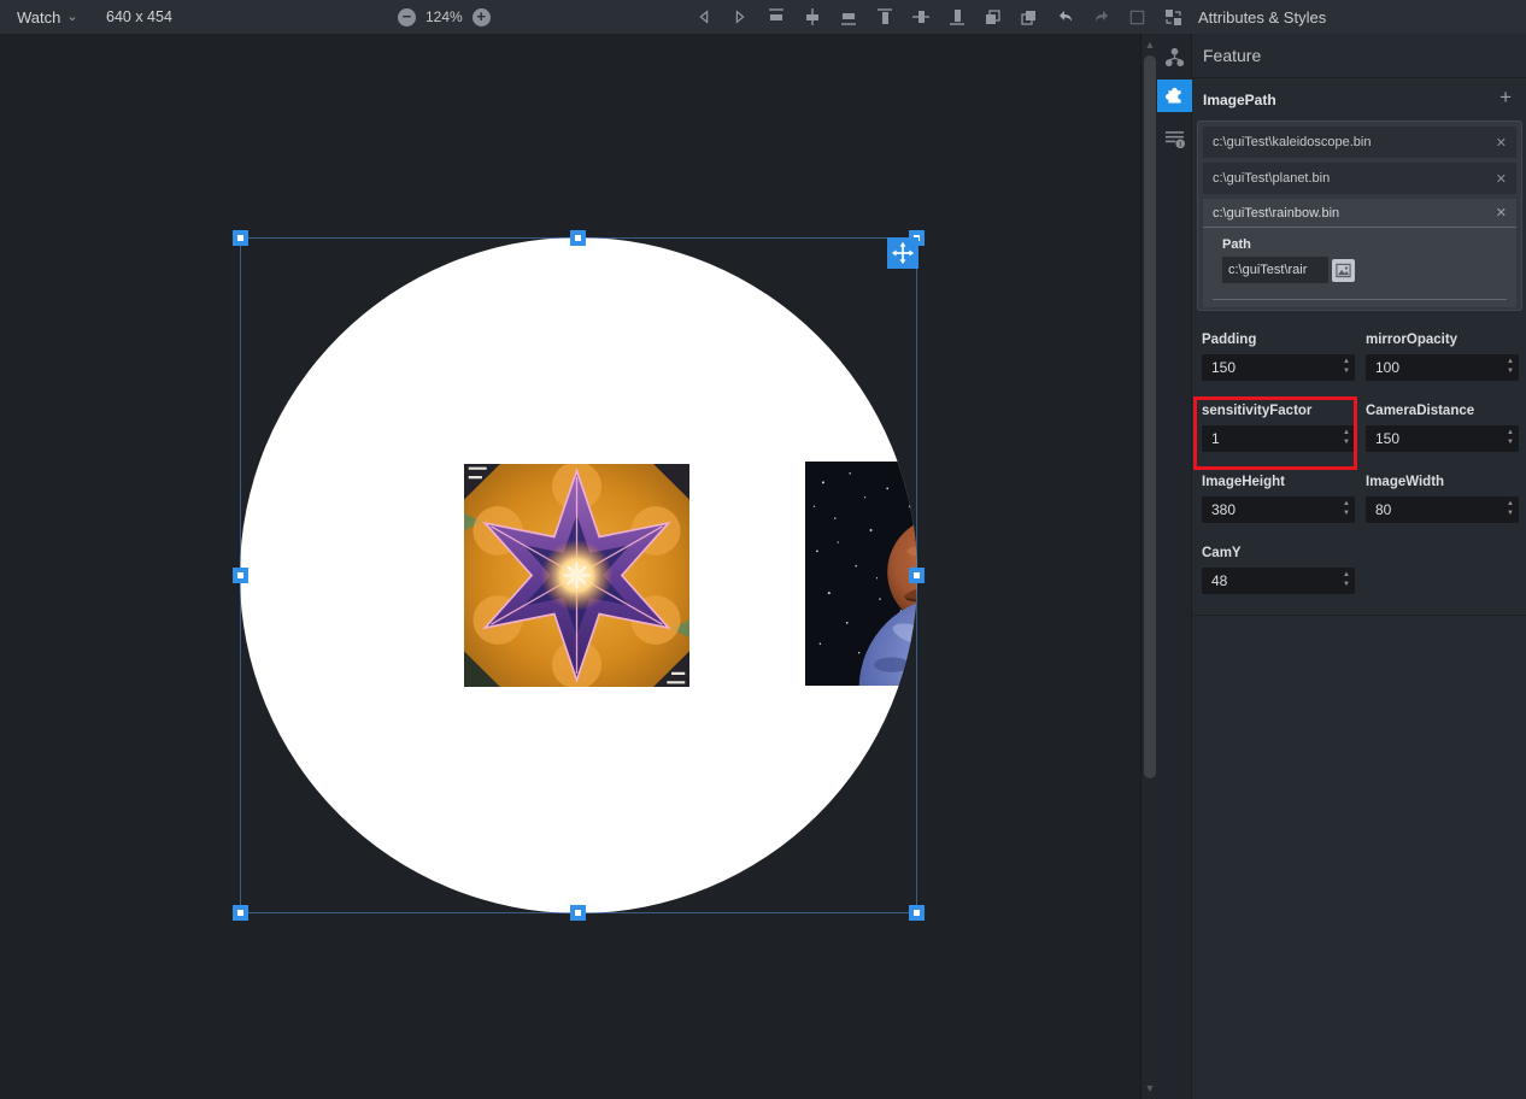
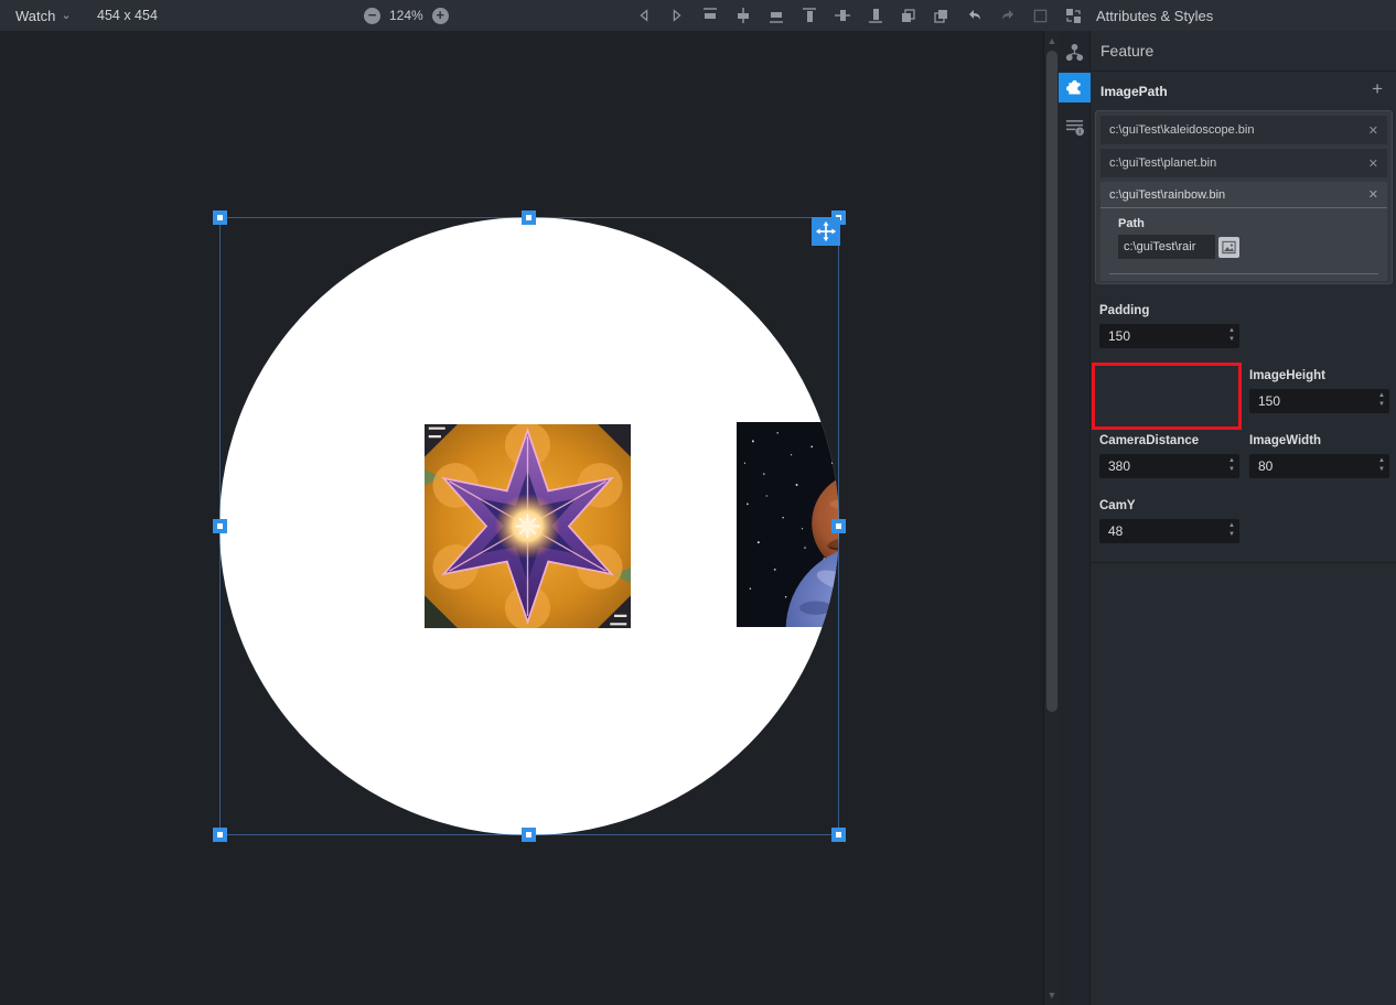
  Watch
  ⌄
- 640 x 454
+ 454 x 454
  −
  124%
  +
  Attributes & Styles
  ▲
  ▼
  Feature
  ImagePath
  +
  c:\guiTest\kaleidoscope.bin
  ✕
  c:\guiTest\planet.bin
  ✕
  c:\guiTest\rainbow.bin
  ✕
  Path
  c:\guiTest\rair
  Padding
  150
- mirrorOpacity
- 100
- sensitivityFactor
- 1
- CameraDistance
+ ImageHeight
  150
- ImageHeight
+ CameraDistance
  380
  ImageWidth
  80
  CamY
  48
